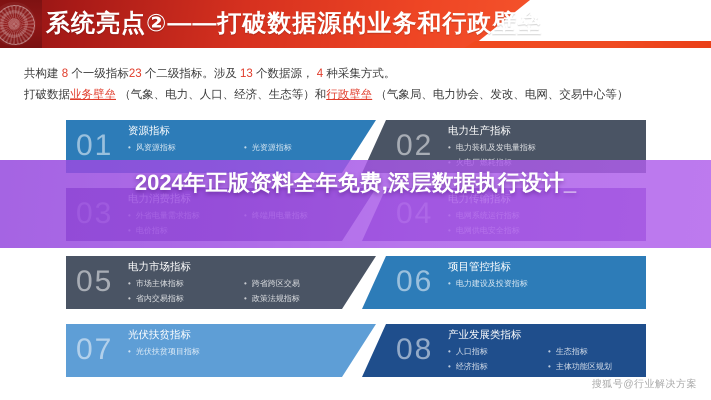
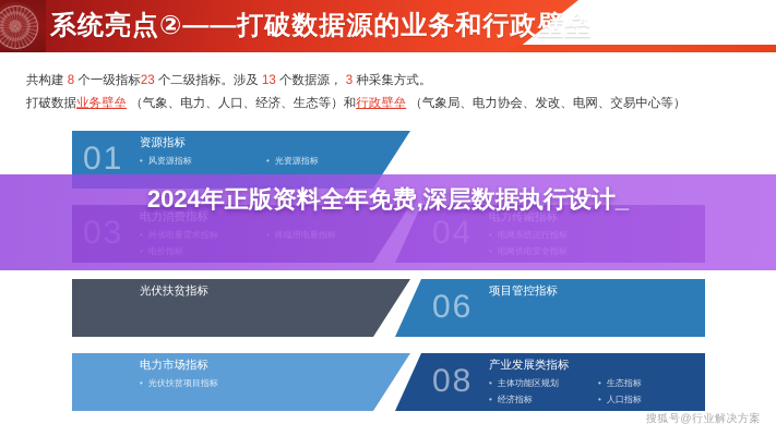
  系统亮点②——打破数据源的业务和行政壁垒
- 共构建 8 个一级指标23 个二级指标。涉及 13 个数据源， 4 种采集方式。
+ 共构建 8 个一级指标23 个二级指标。涉及 13 个数据源， 3 种采集方式。
  打破数据业务壁垒 （气象、电力、人口、经济、生态等）和行政壁垒 （气象局、电力协会、发改、电网、交易中心等）
  01
  资源指标
  风资源指标
  光资源指标
- 02
- 电力生产指标
- 电力装机及发电量指标
- 05
- 电力市场指标
+ 光伏扶贫指标
- 市场主体指标
- 跨省跨区交易
- 省内交易指标
- 政策法规指标
  06
  项目管控指标
- 电力建设及投资指标
- 07
- 光伏扶贫指标
+ 电力市场指标
  光伏扶贫项目指标
  08
  产业发展类指标
- 人口指标
+ 主体功能区规划
  生态指标
  经济指标
- 主体功能区规划
+ 人口指标
  2024年正版资料全年免费,深层数据执行设计_
  搜狐号@行业解决方案
